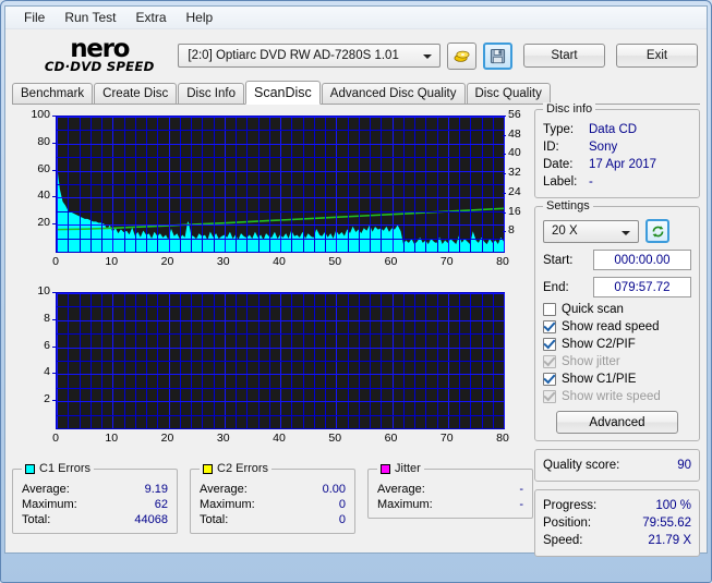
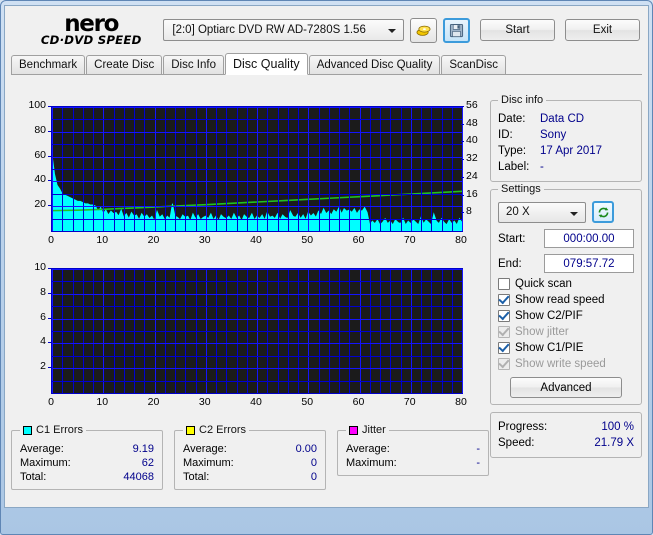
- File
- Run Test
- Extra
- Help
  nero
  CD·DVD SPEED
- [2:0] Optiarc DVD RW AD-7280S 1.01
+ [2:0] Optiarc DVD RW AD-7280S 1.56
  Start
  Exit
  Benchmark
  Create Disc
  Disc Info
- ScanDisc
+ Disc Quality
  Advanced Disc Quality
- Disc Quality
+ ScanDisc
  0
  10
  20
  30
  40
  50
  60
  70
  80
  20
  40
  60
  80
  100
  8
  16
  24
  32
  40
  48
  56
  0
  10
  20
  30
  40
  50
  60
  70
  80
  2
  4
  6
  8
  10
  C1 Errors
  Average:
  9.19
  Maximum:
  62
  Total:
  44068
  C2 Errors
  Average:
  0.00
  Maximum:
  0
  Total:
  0
  Jitter
  Average:
  -
  Maximum:
  -
  Disc info
- Type:
+ Date:
  Data CD
  ID:
  Sony
- Date:
+ Type:
  17 Apr 2017
  Label:
  -
  Settings
  20 X
  Start:
  000:00.00
  End:
  079:57.72
  Quick scan
  Show read speed
  Show C2/PIF
  Show jitter
  Show C1/PIE
  Show write speed
  Advanced
- Quality score:
- 90
  Progress:
  100 %
- Position:
- 79:55.62
  Speed:
  21.79 X
